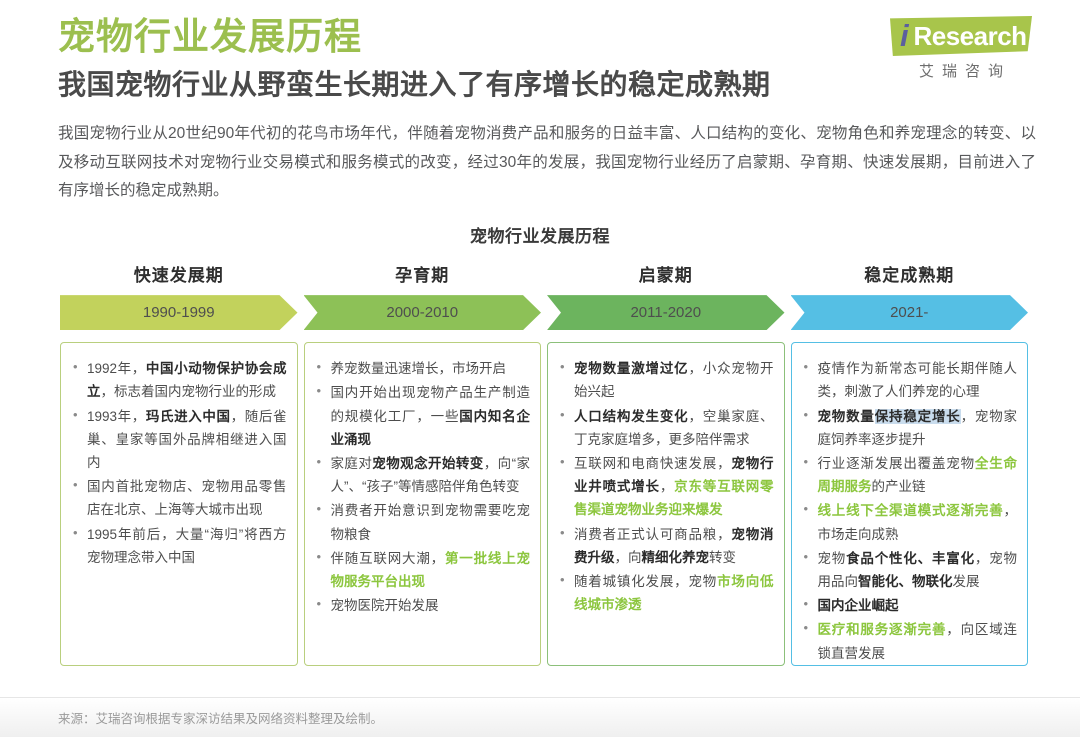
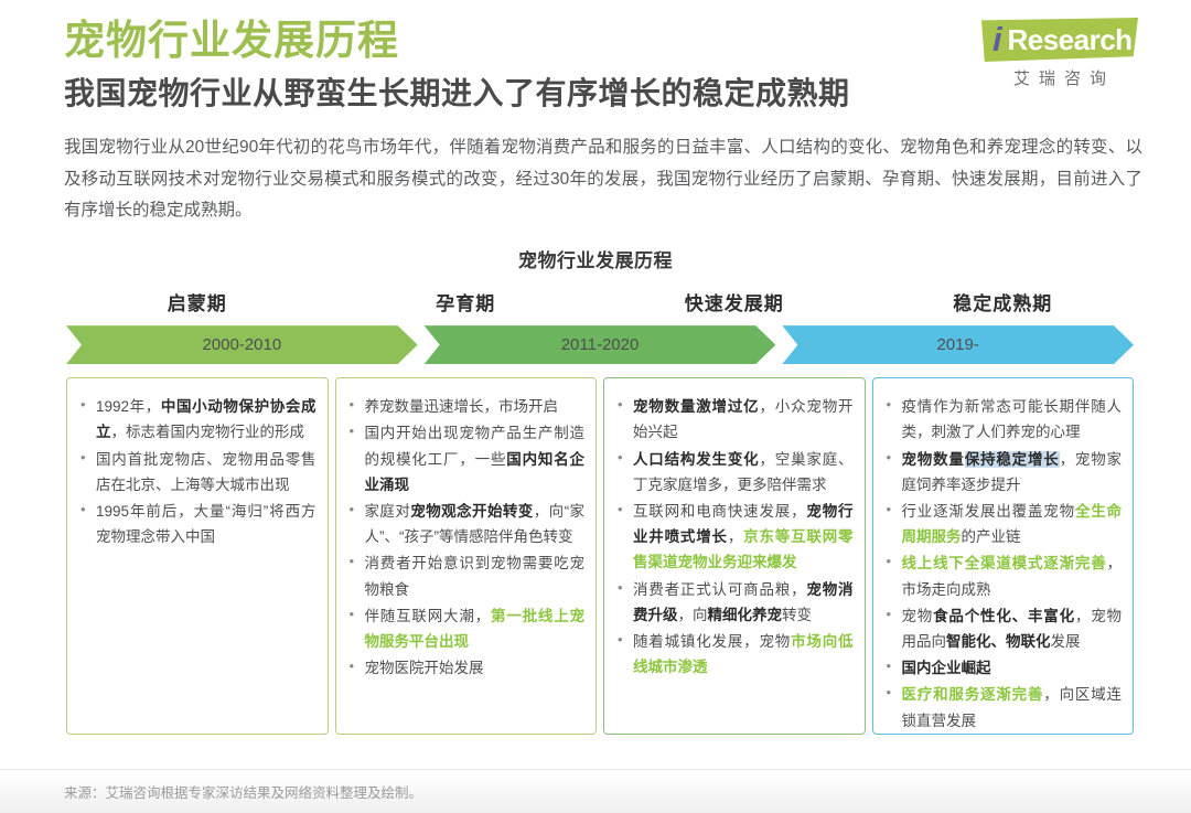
  宠物行业发展历程
  我国宠物行业从野蛮生长期进入了有序增长的稳定成熟期
  i
  Research
  艾瑞咨询
  我国宠物行业从20世纪90年代初的花鸟市场年代，伴随着宠物消费产品和服务的日益丰富、人口结构的变化、宠物角色和养宠理念的转变、以及移动互联网技术对宠物行业交易模式和服务模式的改变，经过30年的发展，我国宠物行业经历了启蒙期、孕育期、快速发展期，目前进入了有序增长的稳定成熟期。
  宠物行业发展历程
- 快速发展期
+ 启蒙期
  孕育期
- 启蒙期
+ 快速发展期
  稳定成熟期
- 1990-1999
  2000-2010
  2011-2020
- 2021-
+ 2019-
  1992年，中国小动物保护协会成立，标志着国内宠物行业的形成
- 1993年，玛氏进入中国，随后雀巢、皇家等国外品牌相继进入国内
  国内首批宠物店、宠物用品零售店在北京、上海等大城市出现
  1995年前后，大量“海归”将西方宠物理念带入中国
  养宠数量迅速增长，市场开启
  国内开始出现宠物产品生产制造的规模化工厂，一些国内知名企业涌现
  家庭对宠物观念开始转变，向“家人”、“孩子”等情感陪伴角色转变
  消费者开始意识到宠物需要吃宠物粮食
  伴随互联网大潮，第一批线上宠物服务平台出现
  宠物医院开始发展
  宠物数量激增过亿，小众宠物开始兴起
  人口结构发生变化，空巢家庭、丁克家庭增多，更多陪伴需求
  互联网和电商快速发展，宠物行业井喷式增长，京东等互联网零售渠道宠物业务迎来爆发
  消费者正式认可商品粮，宠物消费升级，向精细化养宠转变
  随着城镇化发展，宠物市场向低线城市渗透
  疫情作为新常态可能长期伴随人类，刺激了人们养宠的心理
  宠物数量保持稳定增长，宠物家庭饲养率逐步提升
  行业逐渐发展出覆盖宠物全生命周期服务的产业链
  线上线下全渠道模式逐渐完善，市场走向成熟
  宠物食品个性化、丰富化，宠物用品向智能化、物联化发展
  国内企业崛起
  医疗和服务逐渐完善，向区域连锁直营发展
  来源：艾瑞咨询根据专家深访结果及网络资料整理及绘制。
